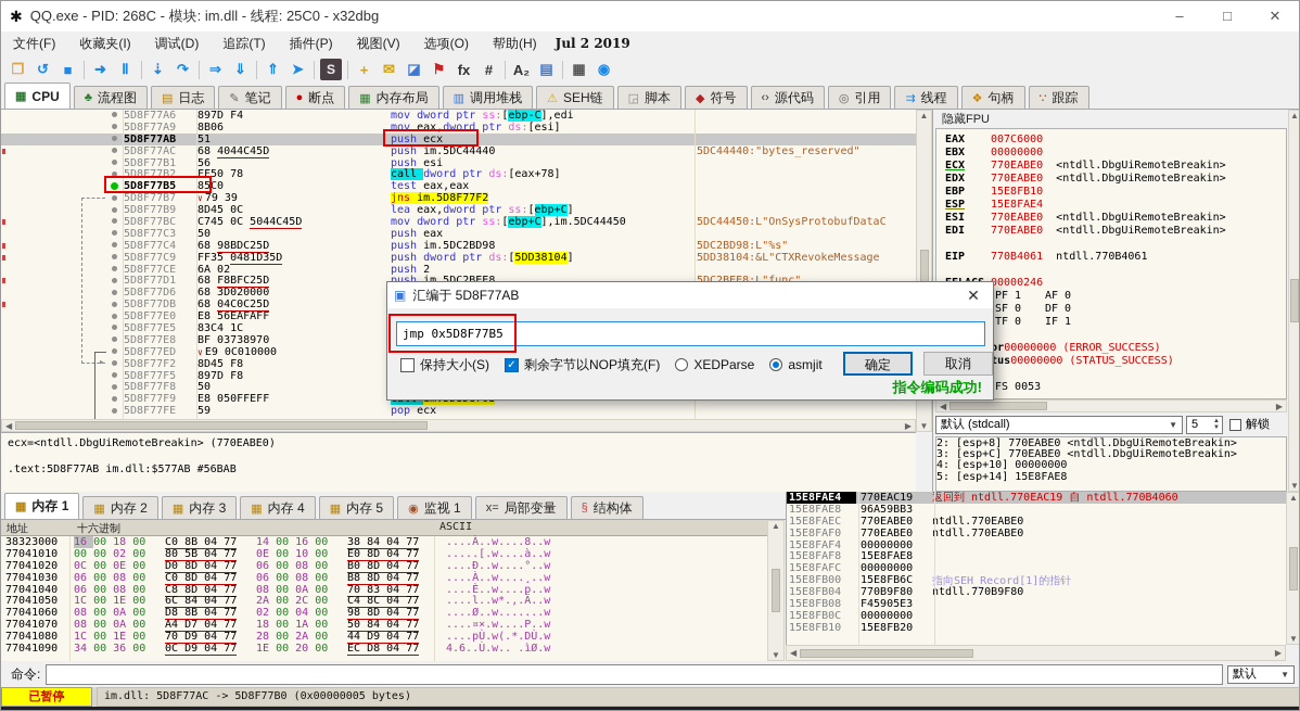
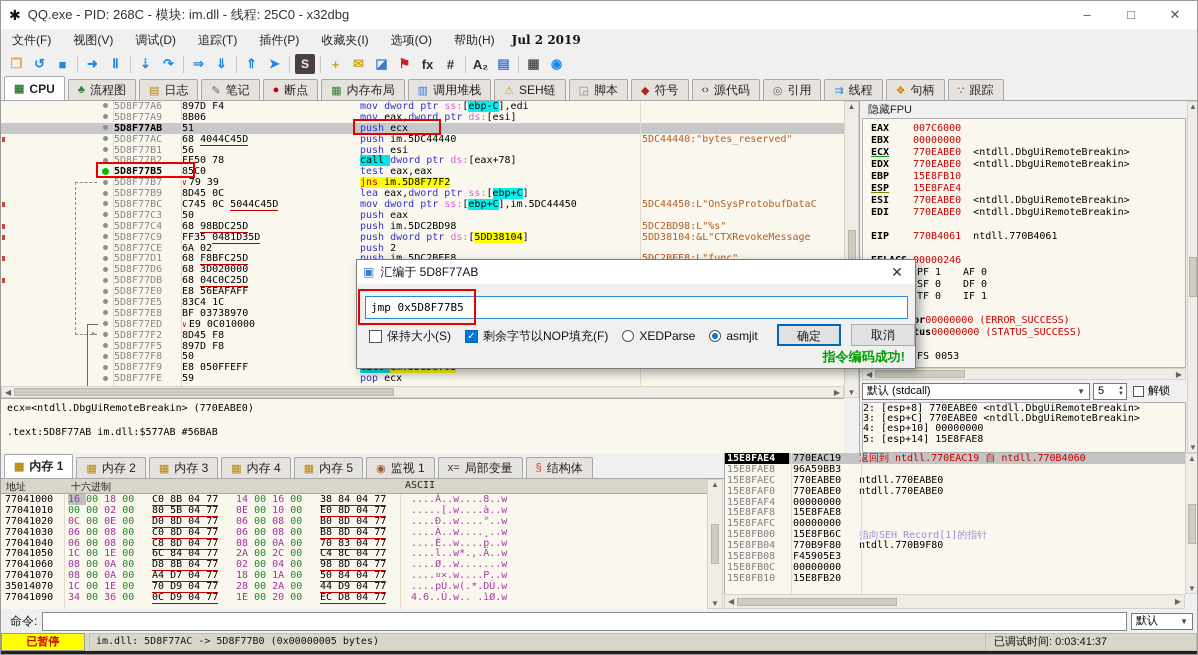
  ✱
  QQ.exe - PID: 268C - 模块: im.dll - 线程: 25C0 - x32dbg
  –
  □
  ✕
  文件(F)
- 收藏夹(I)
+ 视图(V)
  调试(D)
  追踪(T)
  插件(P)
- 视图(V)
+ 收藏夹(I)
  选项(O)
  帮助(H)
  Jul 2 2019
  ❐
  ↺
  ■
  ➜
  Ⅱ
  ⇣
  ↷
  ⇒
  ⇓
  ⇑
  ➤
  S
  +
  ✉
  ◪
  ⚑
  fx
  #
  A₂
  ▤
  ▦
  ◉
  ▦
  CPU
  ♣
  流程图
  ▤
  日志
  ✎
  笔记
  ●
  断点
  ▦
  内存布局
  ▥
  调用堆栈
  ⚠
  SEH链
  ◲
  脚本
  ◆
  符号
  ‹›
  源代码
  ◎
  引用
  ⇉
  线程
  ❖
  句柄
  ∵
  跟踪
  ▸
  5D8F77A6
  897D F4
  mov dword ptr ss:[ebp-C],edi
  5D8F77A9
  8B06
  mov eax,dword ptr ds:[esi]
  5D8F77AB
  51
  push ecx
  5D8F77AC
  68 4044C45D
  push im.5DC44440
  5DC44440:"bytes_reserved"
  5D8F77B1
  56
  push esi
  5D8F77B2
  FF50 78
  call dword ptr ds:[eax+78]
  5D8F77B5
  85C0
  test eax,eax
  5D8F77B7
  ∨ 79 39
  jns im.5D8F77F2
  5D8F77B9
  8D45 0C
  lea eax,dword ptr ss:[ebp+C]
  5D8F77BC
  C745 0C 5044C45D
  mov dword ptr ss:[ebp+C],im.5DC44450
  5DC44450:L"OnSysProtobufDataC
  5D8F77C3
  50
  push eax
  5D8F77C4
  68 98BDC25D
  push im.5DC2BD98
  5DC2BD98:L"%s"
  5D8F77C9
  FF35 0481D35D
  push dword ptr ds:[5DD38104]
  5DD38104:&L"CTXRevokeMessage
  5D8F77CE
  6A 02
  push 2
  5D8F77D1
  68 F8BFC25D
  5D8F77D6
  68 3D020000
  5D8F77DB
  68 04C0C25D
  5D8F77E0
  E8 56EAFAFF
  5D8F77E5
  83C4 1C
  5D8F77E8
  BF 03738970
  5D8F77ED
  ∨ E9 0C010000
  5D8F77F2
  8D45 F8
  5D8F77F5
  897D F8
  5D8F77F8
  50
  5D8F77F9
  E8 050FFEFF
  5D8F77FE
  59
  pop ecx
  ◀
  ▶
  ▲
  ▼
  ecx=<ntdll.DbgUiRemoteBreakin> (770EABE0)
  .text:5D8F77AB im.dll:$577AB #56BAB
  隐藏FPU
  EAX
  007C6000
  EBX
  00000000
  ECX
  770EABE0
  <ntdll.DbgUiRemoteBreakin>
  EDX
  770EABE0
  <ntdll.DbgUiRemoteBreakin>
  EBP
  15E8FB10
  ESP
  15E8FAE4
  ESI
  770EABE0
  <ntdll.DbgUiRemoteBreakin>
  EDI
  770EABE0
  <ntdll.DbgUiRemoteBreakin>
  EIP
  770B4061
  ntdll.770B4061
  00000246
  PF 1
  AF 0
  SF 0
  DF 0
  TF 0
  IF 1
  00000000 (ERROR_SUCCESS)
  00000000 (STATUS_SUCCESS)
  FS 0053
  ◀
  ▶
  默认 (stdcall)
  ▼
  5
  解锁
  2: [esp+8] 770EABE0 <ntdll.DbgUiRemoteBreakin>
  3: [esp+C] 770EABE0 <ntdll.DbgUiRemoteBreakin>
  4: [esp+10] 00000000
  5: [esp+14] 15E8FAE8
  ▲
  ▼
  ▦
  内存 1
  ▦
  内存 2
  ▦
  内存 3
  ▦
  内存 4
  ▦
  内存 5
  ◉
  监视 1
  x=
  局部变量
  §
  结构体
  地址
  十六进制
  ASCII
- 38323000
+ 77041000
  16 00 18 00
  C0 8B 04 77
  14 00 16 00
  38 84 04 77
  ....À..w....8..w
  77041010
  00 00 02 00
  80 5B 04 77
  0E 00 10 00
  E0 8D 04 77
  .....[.w....à..w
  77041020
  0C 00 0E 00
  D0 8D 04 77
  06 00 08 00
  B0 8D 04 77
  ....Ð..w....°..w
  77041030
  06 00 08 00
  C0 8D 04 77
  06 00 08 00
  B8 8D 04 77
  ....À..w....¸..w
  77041040
  06 00 08 00
  C8 8D 04 77
  08 00 0A 00
  70 83 04 77
  ....È..w....p..w
  77041050
  1C 00 1E 00
  6C 84 04 77
  2A 00 2C 00
  C4 8C 04 77
  ....l..w*.,.Ä..w
  77041060
  08 00 0A 00
  D8 8B 04 77
  02 00 04 00
  98 8D 04 77
  ....Ø..w.......w
  77041070
  08 00 0A 00
  A4 D7 04 77
  18 00 1A 00
  50 84 04 77
  ....¤×.w....P..w
- 77041080
+ 35014070
  1C 00 1E 00
  70 D9 04 77
  28 00 2A 00
  44 D9 04 77
  ....pÙ.w(.*.DÙ.w
  77041090
  34 00 36 00
  0C D9 04 77
  1E 00 20 00
  EC D8 04 77
  4.6..Ù.w.. .ìØ.w
  ▲
  ▼
  15E8FAE4
  770EAC19
  返回到 ntdll.770EAC19 自 ntdll.770B4060
  15E8FAE8
  96A59BB3
  15E8FAEC
  770EABE0
  ntdll.770EABE0
  15E8FAF0
  770EABE0
  ntdll.770EABE0
  15E8FAF4
  00000000
  15E8FAF8
  15E8FAE8
  15E8FAFC
  00000000
  15E8FB00
  15E8FB6C
  指向SEH_Record[1]的指针
  15E8FB04
  770B9F80
  ntdll.770B9F80
  15E8FB08
  F45905E3
  15E8FB0C
  00000000
  15E8FB10
  15E8FB20
  ◀
  ▶
  ▲
  ▼
  命令:
  默认
  ▼
  已暂停
  im.dll: 5D8F77AC -> 5D8F77B0 (0x00000005 bytes)
+ 已调试时间: 0:03:41:37
  ▣
  汇编于 5D8F77AB
  ✕
  jmp 0x5D8F77B5
  保持大小(S)
  ✓
  剩余字节以NOP填充(F)
  XEDParse
  asmjit
  确定
  取消
  指令编码成功!
